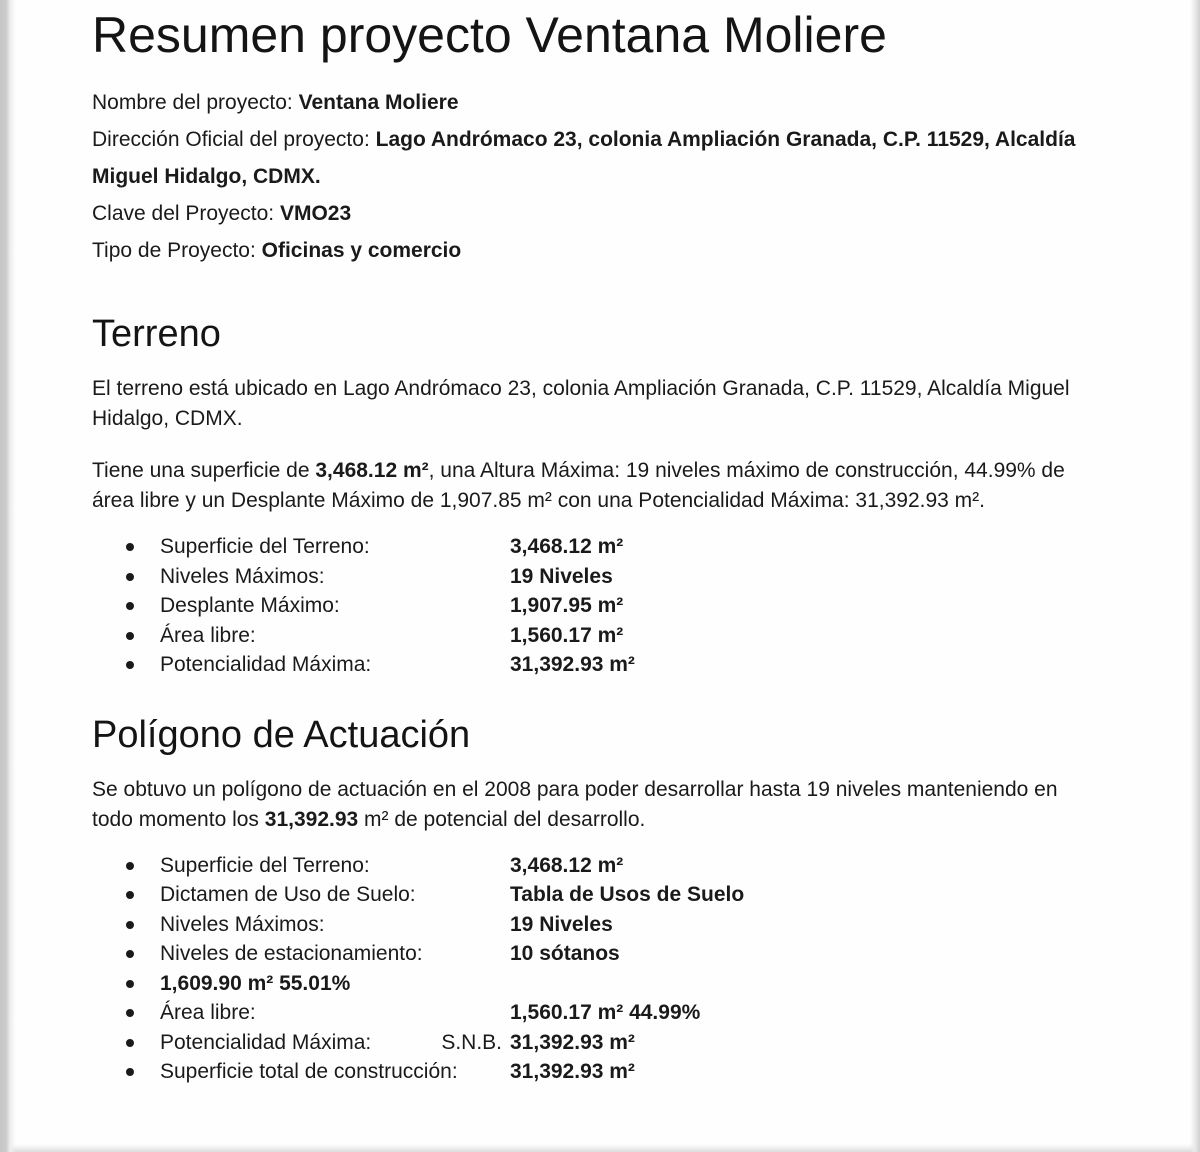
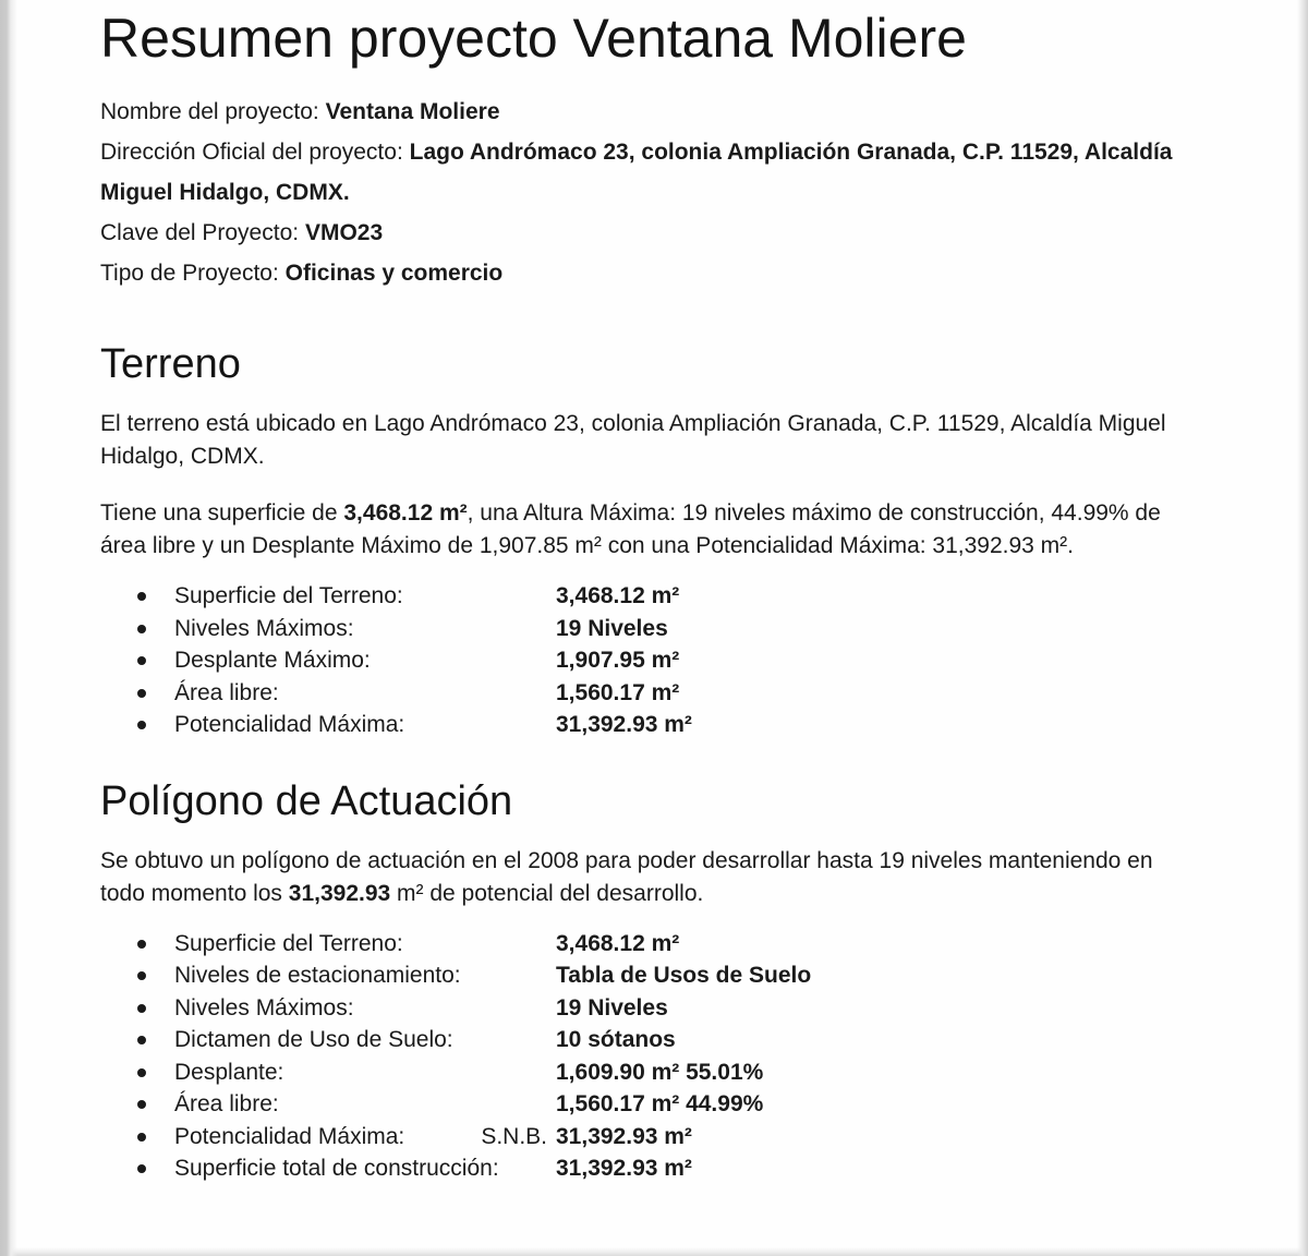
  Resumen proyecto Ventana Moliere
  Nombre del proyecto: Ventana Moliere
  Dirección Oficial del proyecto: Lago Andrómaco 23, colonia Ampliación Granada, C.P. 11529, Alcaldía Miguel Hidalgo, CDMX.
  Clave del Proyecto: VMO23
  Tipo de Proyecto: Oficinas y comercio
  Terreno
  El terreno está ubicado en Lago Andrómaco 23, colonia Ampliación Granada, C.P. 11529, Alcaldía Miguel Hidalgo, CDMX.
  Tiene una superficie de 3,468.12 m², una Altura Máxima: 19 niveles máximo de construcción, 44.99% de área libre y un Desplante Máximo de 1,907.85 m² con una Potencialidad Máxima: 31,392.93 m².
  Superficie del Terreno:
  3,468.12 m²
  Niveles Máximos:
  19 Niveles
  Desplante Máximo:
  1,907.95 m²
  Área libre:
  1,560.17 m²
  Potencialidad Máxima:
  31,392.93 m²
  Polígono de Actuación
  Se obtuvo un polígono de actuación en el 2008 para poder desarrollar hasta 19 niveles manteniendo en todo momento los 31,392.93 m² de potencial del desarrollo.
  Superficie del Terreno:
  3,468.12 m²
- Dictamen de Uso de Suelo:
+ Niveles de estacionamiento:
  Tabla de Usos de Suelo
  Niveles Máximos:
  19 Niveles
- Niveles de estacionamiento:
+ Dictamen de Uso de Suelo:
  10 sótanos
+ Desplante:
  1,609.90 m² 55.01%
  Área libre:
  1,560.17 m² 44.99%
  Potencialidad Máxima:
  S.N.B.
  31,392.93 m²
  Superficie total de construcción:
  31,392.93 m²
